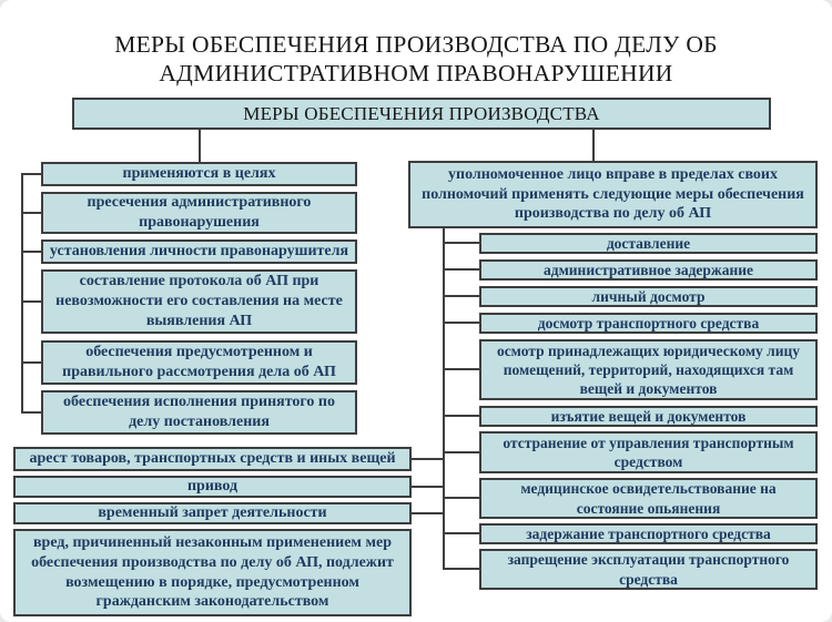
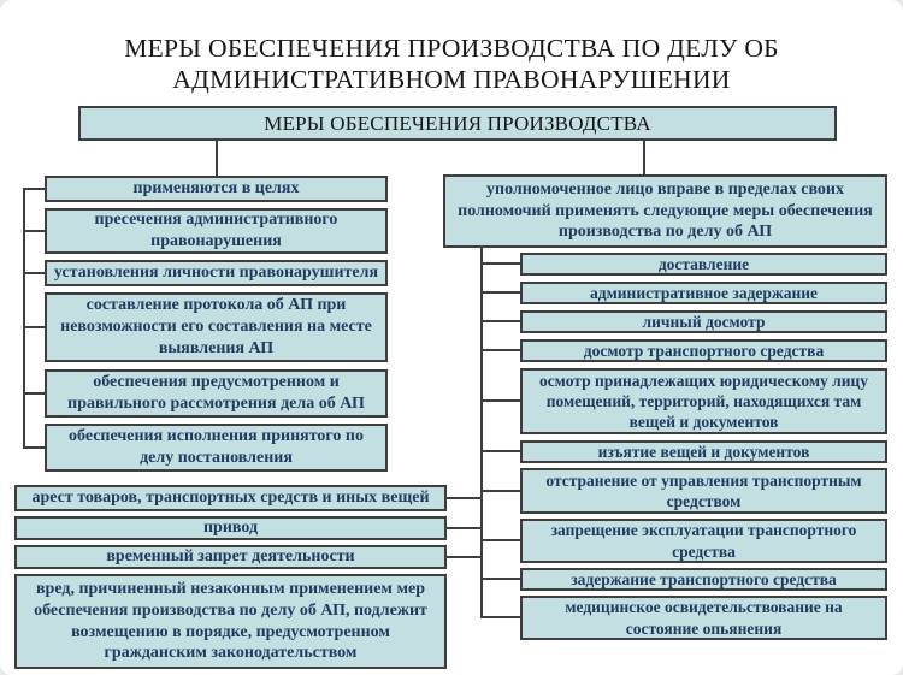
  МЕРЫ ОБЕСПЕЧЕНИЯ ПРОИЗВОДСТВА ПО ДЕЛУ ОБ
  АДМИНИСТРАТИВНОМ ПРАВОНАРУШЕНИИ
  МЕРЫ ОБЕСПЕЧЕНИЯ ПРОИЗВОДСТВА
  применяются в целях
  пресечения административного правонарушения
  установления личности правонарушителя
  составление протокола об АП при невозможности его составления на месте выявления АП
  обеспечения предусмотренном и правильного рассмотрения дела об АП
  обеспечения исполнения принятого по делу постановления
  арест товаров, транспортных средств и иных вещей
  привод
  временный запрет деятельности
  вред, причиненный незаконным применением мер обеспечения производства по делу об АП, подлежит возмещению в порядке, предусмотренном гражданским законодательством
  уполномоченное лицо вправе в пределах своих полномочий применять следующие меры обеспечения производства по делу об АП
  доставление
  административное задержание
  личный досмотр
  досмотр транспортного средства
  осмотр принадлежащих юридическому лицу помещений, территорий, находящихся там вещей и документов
  изъятие вещей и документов
  отстранение от управления транспортным средством
- медицинское освидетельствование на состояние опьянения
+ запрещение эксплуатации транспортного средства
  задержание транспортного средства
- запрещение эксплуатации транспортного средства
+ медицинское освидетельствование на состояние опьянения
